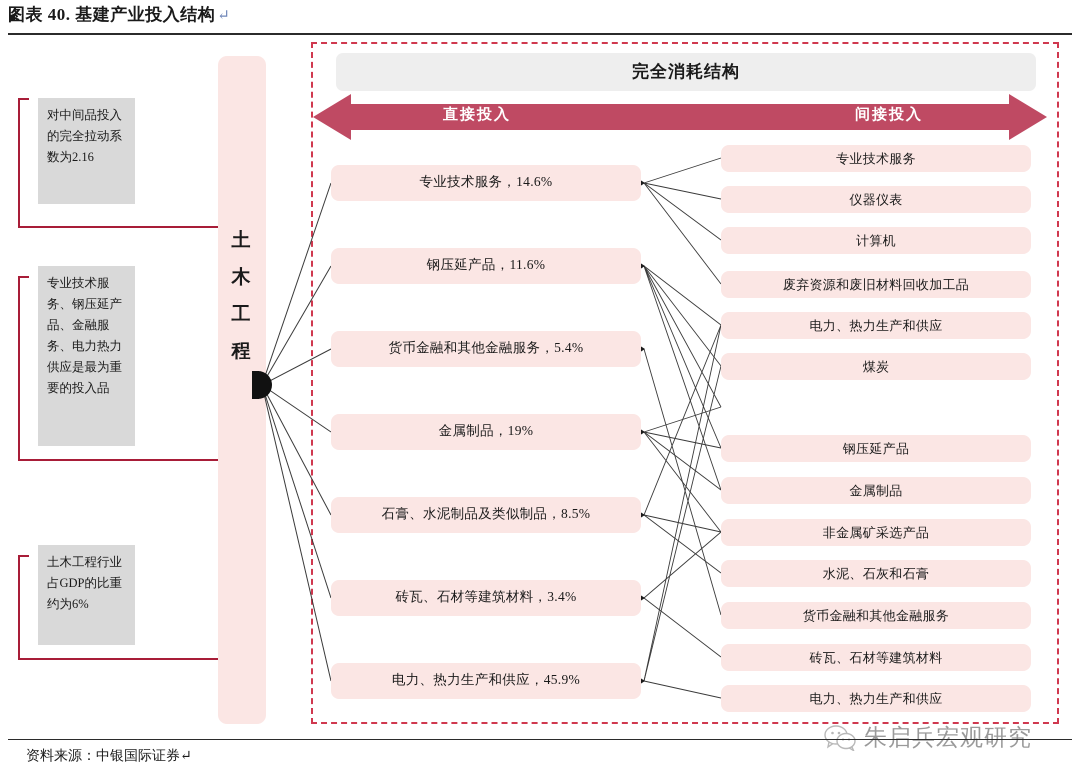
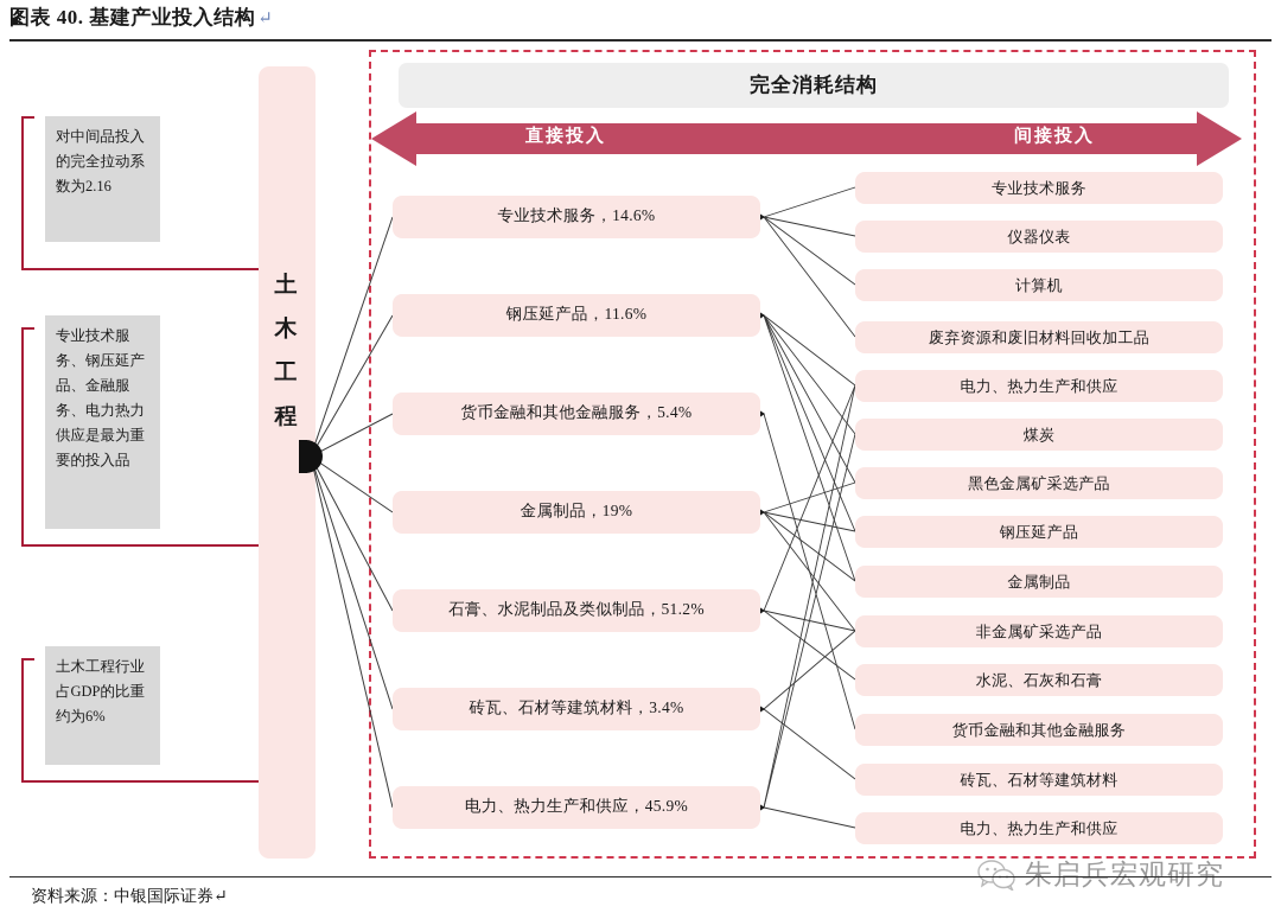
  图表 40. 基建产业投入结构 ↵
  对中间品投入的完全拉动系数为2.16
  专业技术服务、钢压延产品、金融服务、电力热力供应是最为重要的投入品
  土木工程行业占GDP的比重约为6%
  土
  木
  工
  程
  完全消耗结构
  直接投入
  间接投入
  专业技术服务，14.6%
  钢压延产品，11.6%
  货币金融和其他金融服务，5.4%
  金属制品，19%
- 石膏、水泥制品及类似制品，8.5%
+ 石膏、水泥制品及类似制品，51.2%
  砖瓦、石材等建筑材料，3.4%
  电力、热力生产和供应，45.9%
  专业技术服务
  仪器仪表
  计算机
  废弃资源和废旧材料回收加工品
  电力、热力生产和供应
  煤炭
+ 黑色金属矿采选产品
  钢压延产品
  金属制品
  非金属矿采选产品
  水泥、石灰和石膏
  货币金融和其他金融服务
  砖瓦、石材等建筑材料
  电力、热力生产和供应
  朱启兵宏观研究
  资料来源：中银国际证券↵
